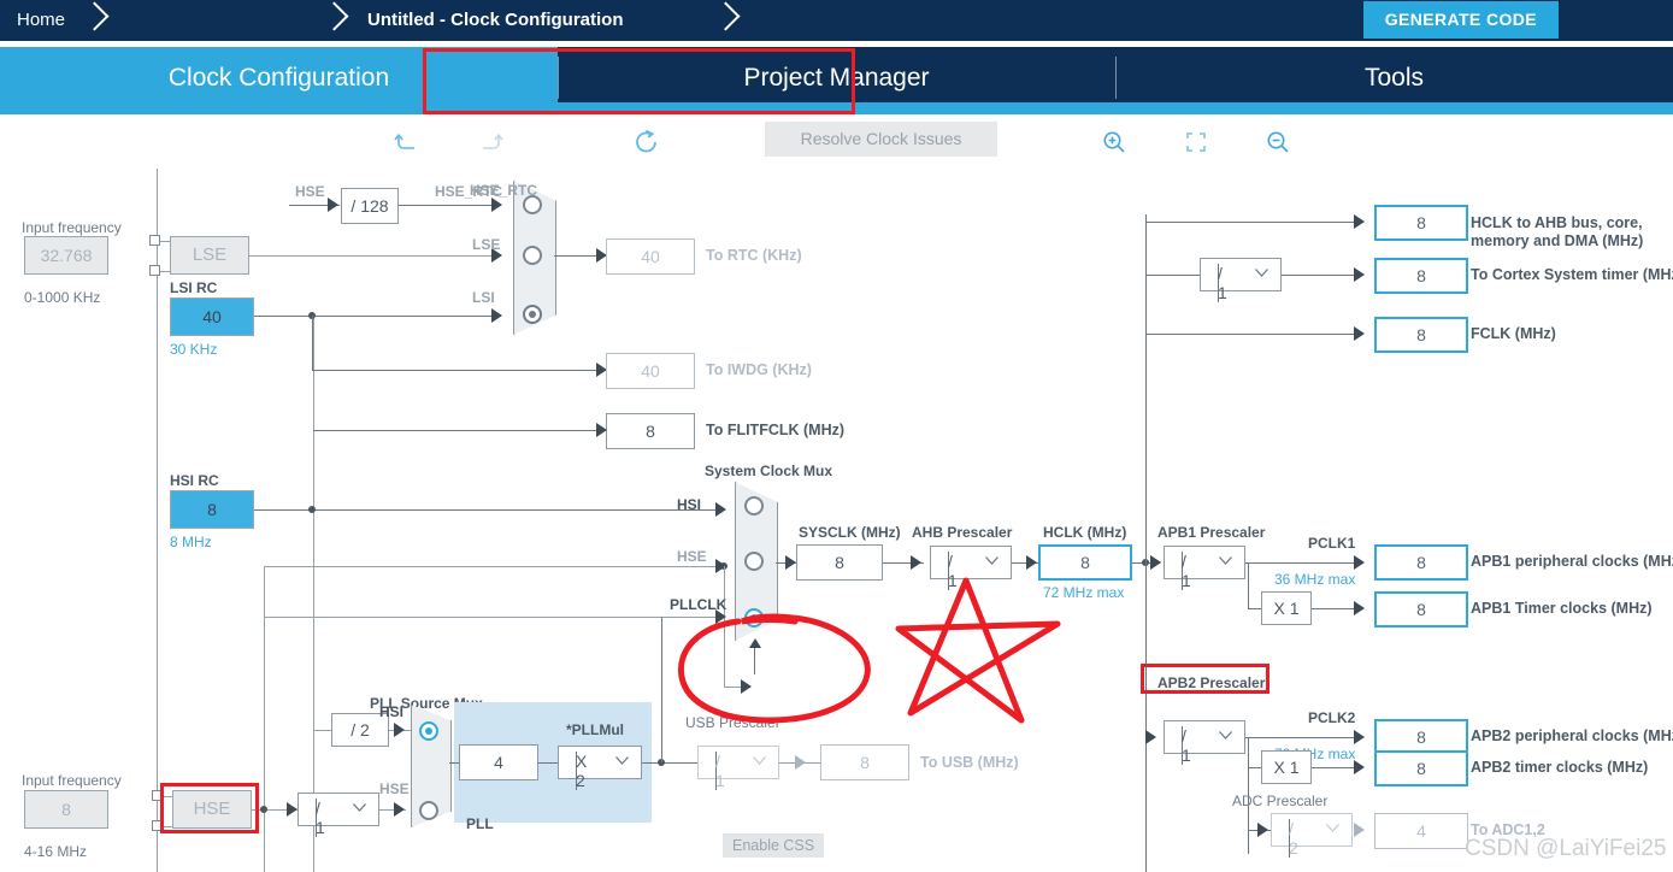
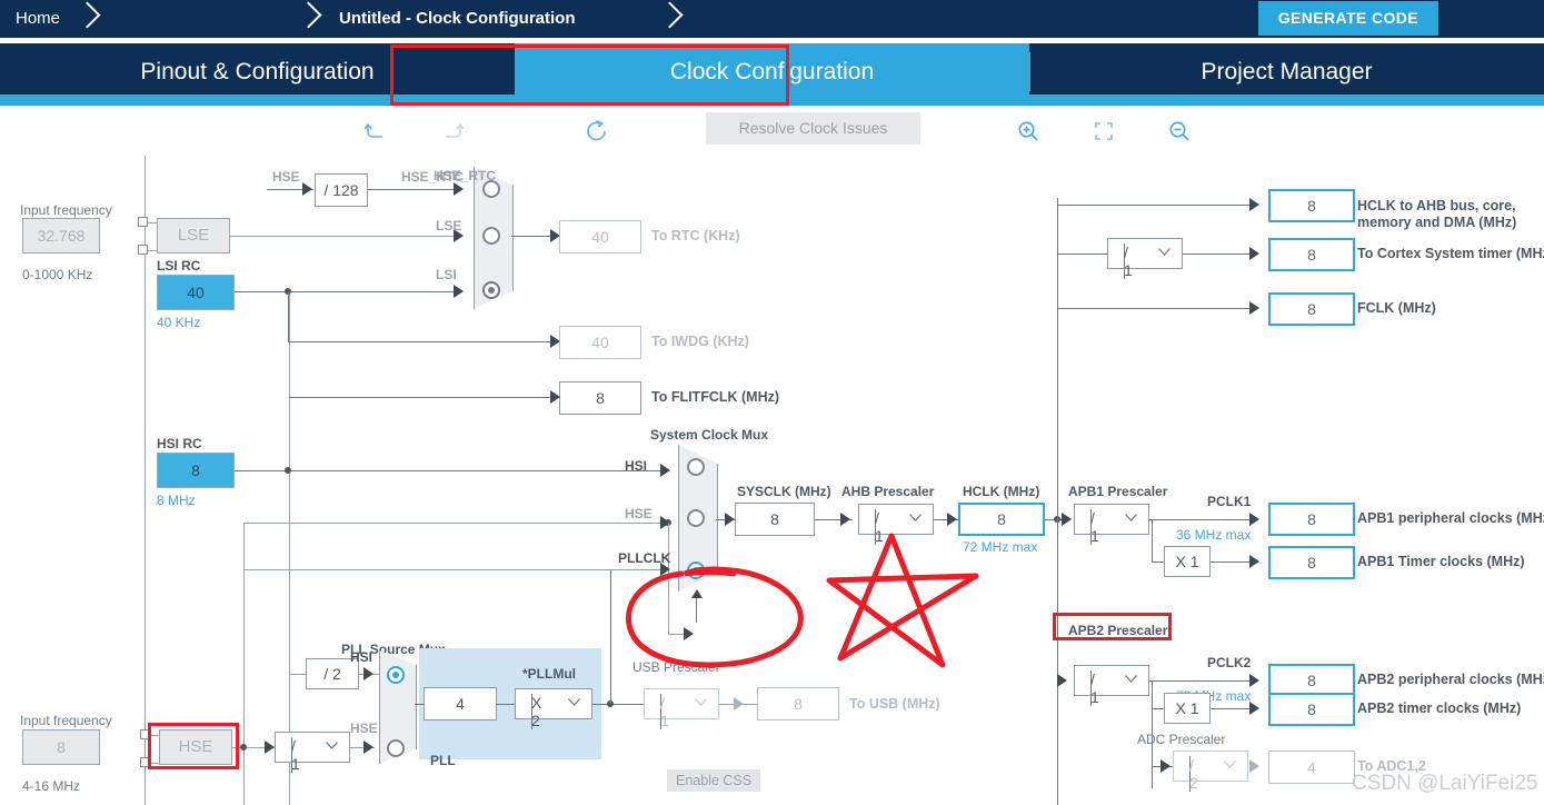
  Home
  Untitled - Clock Configuration
  GENERATE CODE
+ Pinout & Configuration
  Clock Configuration
  Project Manager
- Tools
  Resolve Clock Issues
  HSE
  / 128
  HSE_RTC
  Input frequency
  32.768
  0-1000 KHz
  LSE
  LSI RC
  40
- 30 KHz
+ 40 KHz
  HSE_RTC
  LSE
  LSI
  40
  To RTC (KHz)
  40
  To IWDG (KHz)
  8
  To FLITFCLK (MHz)
  HSI RC
  8
  8 MHz
  System Clock Mux
  HSI
  HSE
  PLLCLK
  Enable CSS
  SYSCLK (MHz)
  8
  AHB Prescaler
  HCLK (MHz)
  8
  72 MHz max
  8
  HCLK to AHB bus, core,
  memory and DMA (MHz)
  / 1
  8
  To Cortex System timer (MH
  8
  FCLK (MHz)
  APB1 Prescaler
  / 1
  PCLK1
  36 MHz max
  8
  APB1 peripheral clocks (MH
  X 1
  8
  APB1 Timer clocks (MHz)
  APB2 Prescaler
  / 1
  PCLK2
  8
  APB2 peripheral clocks (MH
  X 1
  8
  APB2 timer clocks (MHz)
  ADC Prescaler
  / 2
  4
  To ADC1,2
  Input frequency
  8
  4-16 MHz
  HSE
  / 1
  HSE
  / 2
  HSI
  PLL Source
  4
  *PLLMul
  X 2
  PLL
  / 1
  8
  To USB (MHz)
  CSDN @LaiYiFei25
